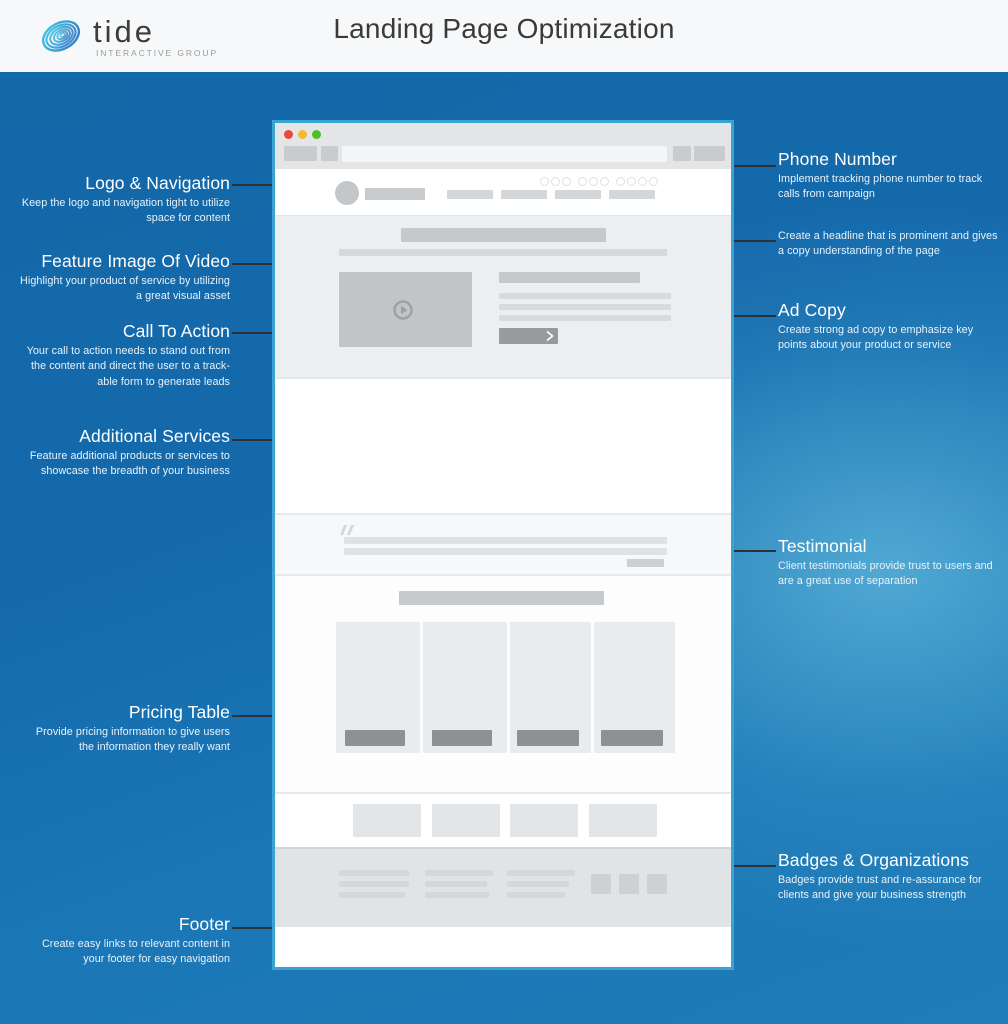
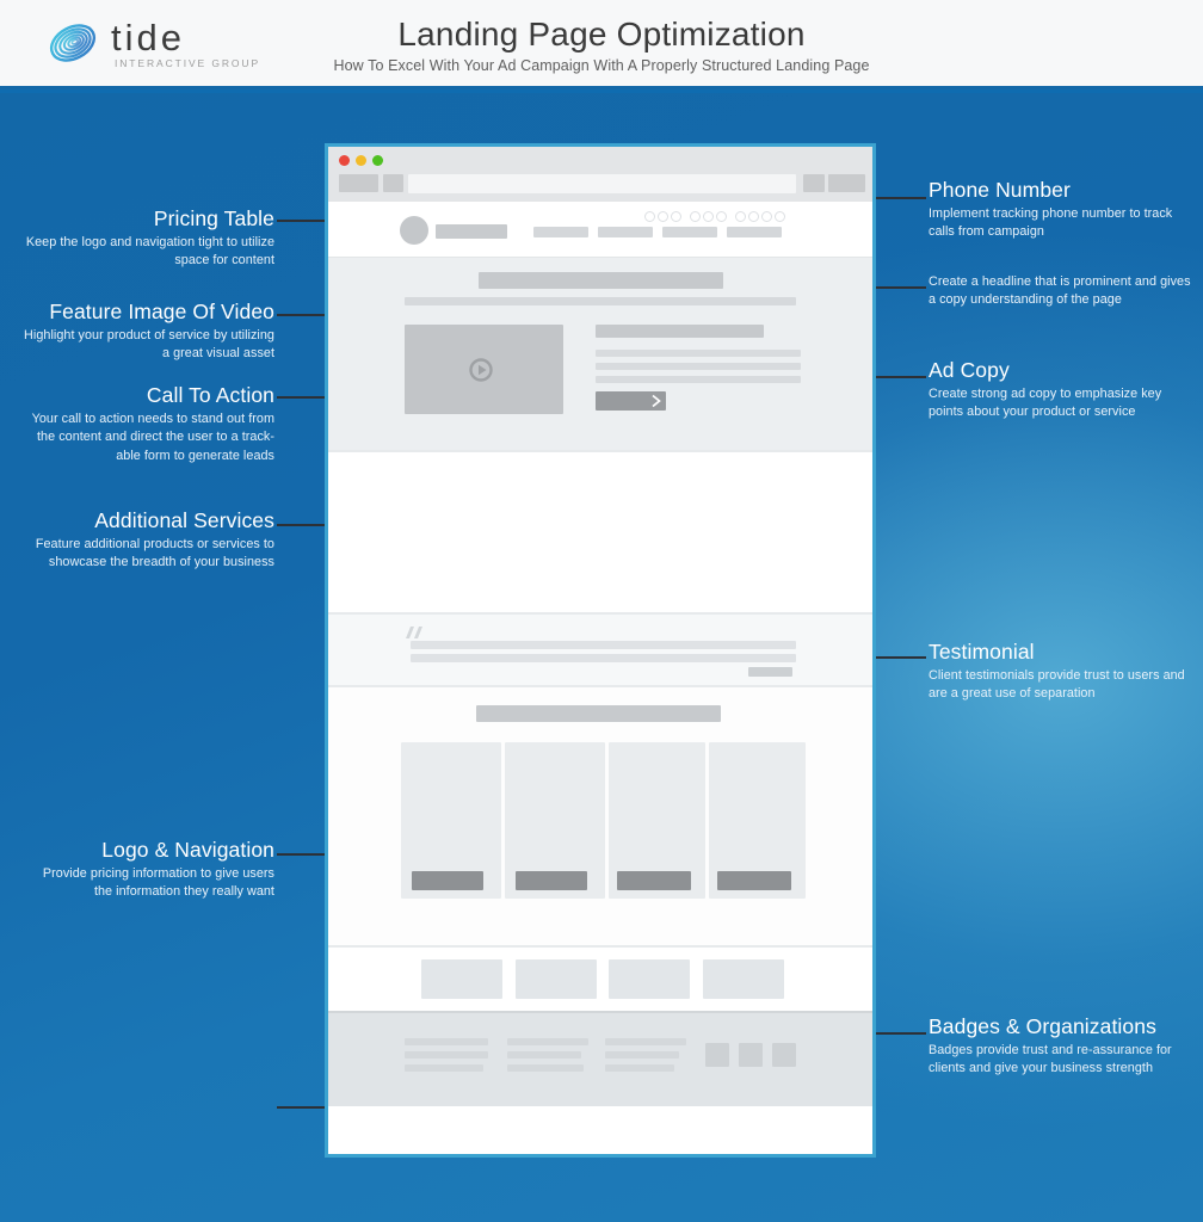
  tide
  INTERACTIVE GROUP
  Landing Page Optimization
+ How To Excel With Your Ad Campaign With A Properly Structured Landing Page
- Logo & Navigation
+ Pricing Table
  Keep the logo and navigation tight to utilize space for content
  Feature Image Of Video
  Highlight your product of service by utilizing a great visual asset
  Call To Action
  Your call to action needs to stand out from the content and direct the user to a track-able form to generate leads
  Additional Services
  Feature additional products or services to showcase the breadth of your business
- Pricing Table
+ Logo & Navigation
  Provide pricing information to give users the information they really want
- Footer
- Create easy links to relevant content in your footer for easy navigation
  Phone Number
  Implement tracking phone number to track calls from campaign
  Create a headline that is prominent and gives a copy understanding of the page
  Ad Copy
  Create strong ad copy to emphasize key points about your product or service
  Testimonial
  Client testimonials provide trust to users and are a great use of separation
  Badges & Organizations
  Badges provide trust and re-assurance for clients and give your business strength
